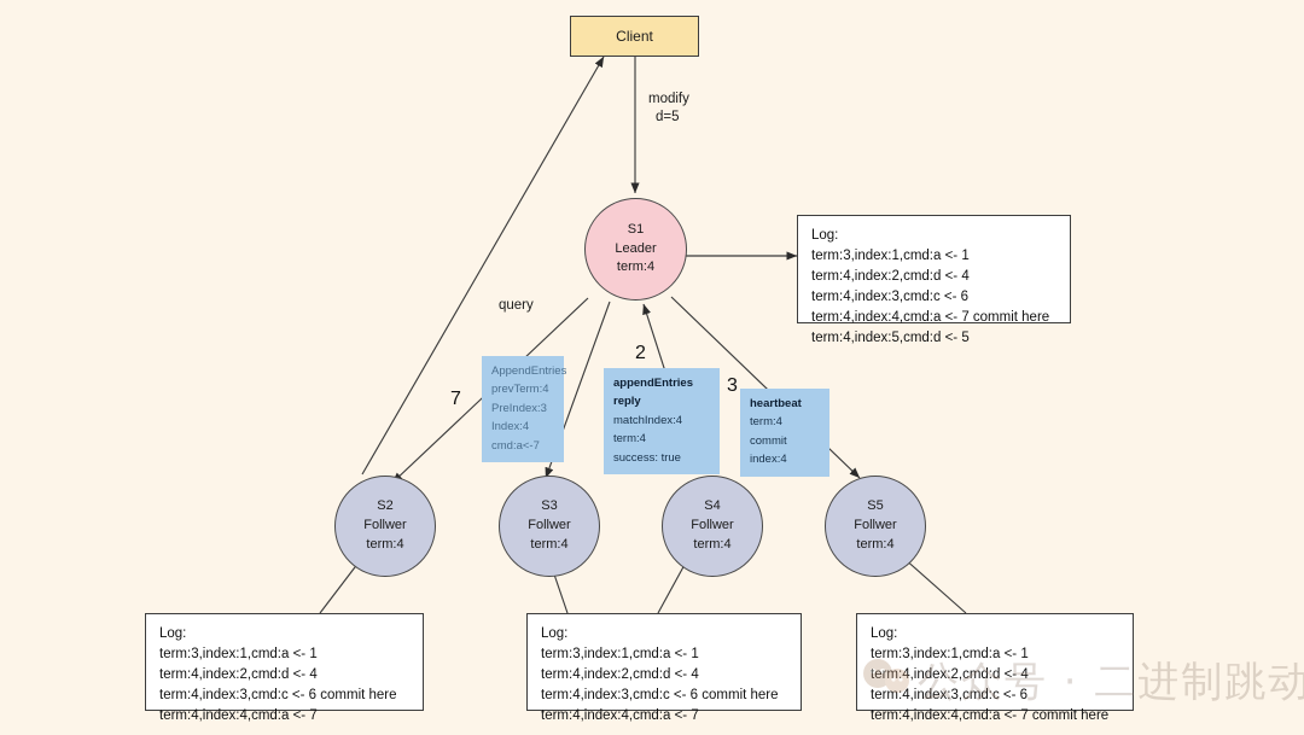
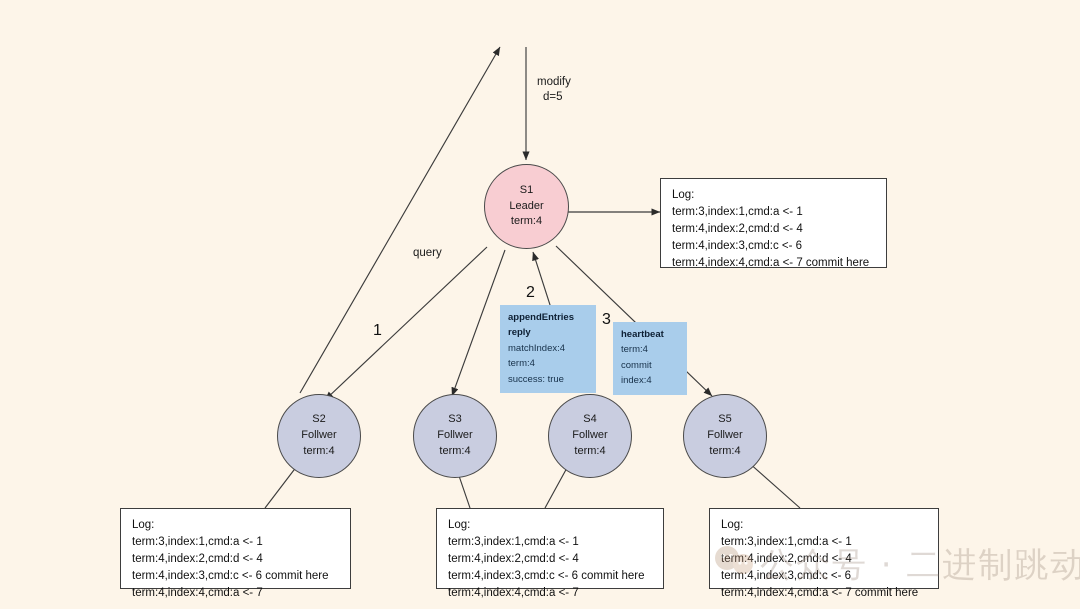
- Client
  modify
  d=5
  query
  S1
  Leader
  term:4
  S2
  Follwer
  term:4
  S3
  Follwer
  term:4
  S4
  Follwer
  term:4
  S5
  Follwer
  term:4
- 7
+ 1
  2
  3
- AppendEntries
- prevTerm:4
- PreIndex:3
- Index:4
- cmd:a<-7
  appendEntries reply
  matchIndex:4
  term:4
  success: true
  heartbeat
  term:4
  commit index:4
  Log:
  term:3,index:1,cmd:a <- 1
  term:4,index:2,cmd:d <- 4
  term:4,index:3,cmd:c <- 6
  term:4,index:4,cmd:a <- 7 commit here
- term:4,index:5,cmd:d <- 5
  Log:
  term:3,index:1,cmd:a <- 1
  term:4,index:2,cmd:d <- 4
  term:4,index:3,cmd:c <- 6 commit here
  term:4,index:4,cmd:a <- 7
  Log:
  term:3,index:1,cmd:a <- 1
  term:4,index:2,cmd:d <- 4
  term:4,index:3,cmd:c <- 6 commit here
  term:4,index:4,cmd:a <- 7
  Log:
  term:3,index:1,cmd:a <- 1
  term:4,index:2,cmd:d <- 4
  term:4,index:3,cmd:c <- 6
  term:4,index:4,cmd:a <- 7 commit here
  公众号 · 二进制跳动
